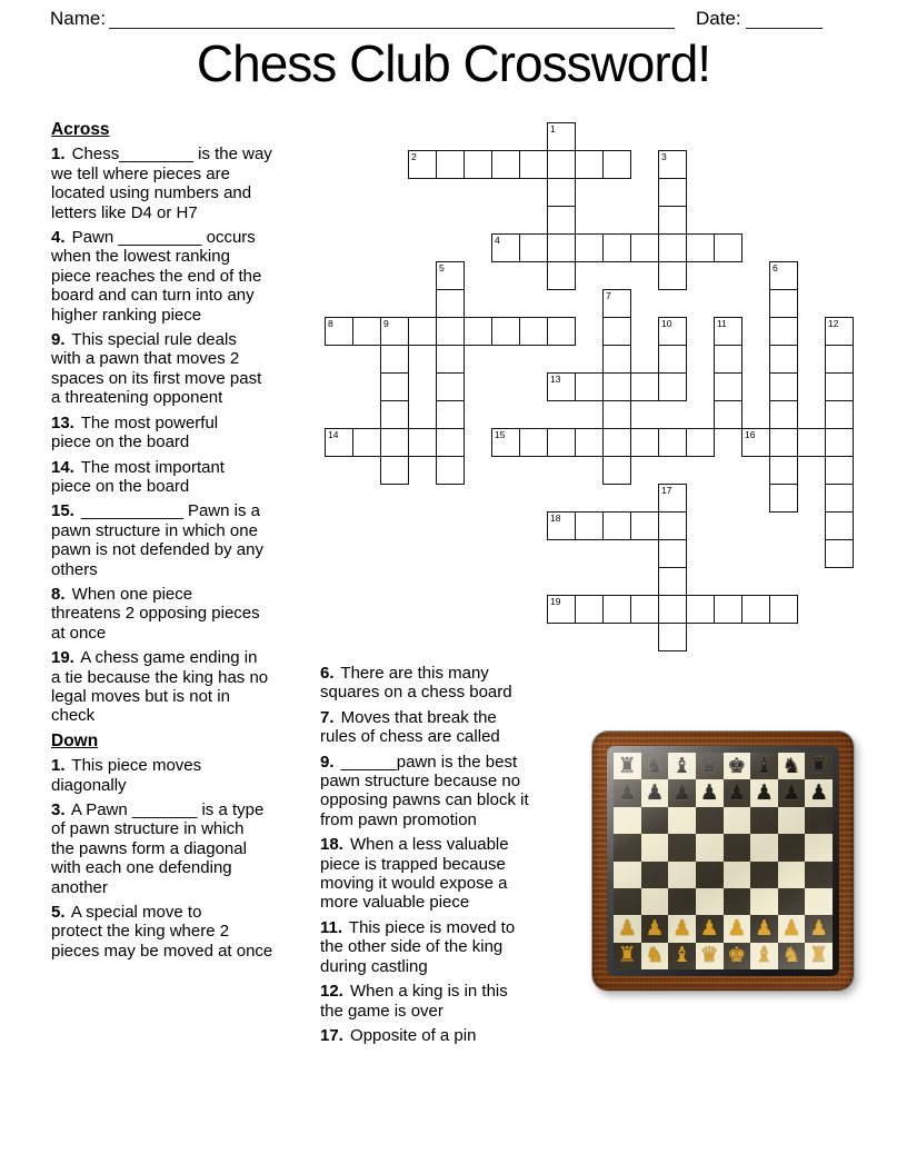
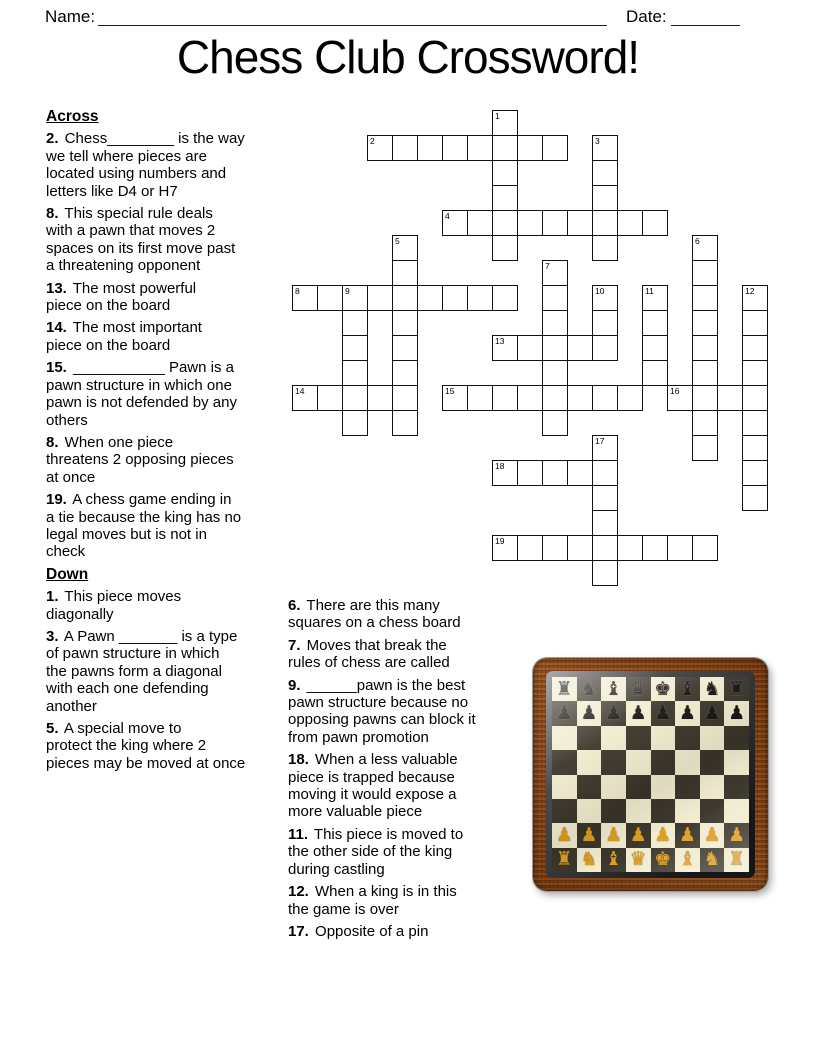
  Name:
  Date:
  Chess Club Crossword!
  Across
- 1. Chess________ is the way
+ 2. Chess________ is the way
  we tell where pieces are
  located using numbers and
  letters like D4 or H7
- 4. Pawn _________ occurs
- when the lowest ranking
- piece reaches the end of the
- board and can turn into any
- higher ranking piece
- 9. This special rule deals
+ 8. This special rule deals
  with a pawn that moves 2
  spaces on its first move past
  a threatening opponent
  13. The most powerful
  piece on the board
  14. The most important
  piece on the board
  15. ___________ Pawn is a
  pawn structure in which one
  pawn is not defended by any
  others
  8. When one piece
  threatens 2 opposing pieces
  at once
  19. A chess game ending in
  a tie because the king has no
  legal moves but is not in
  check
  Down
  1. This piece moves
  diagonally
  3. A Pawn _______ is a type
  of pawn structure in which
  the pawns form a diagonal
  with each one defending
  another
  5. A special move to
  protect the king where 2
  pieces may be moved at once
  6. There are this many
  squares on a chess board
  7. Moves that break the
  rules of chess are called
  9. ______pawn is the best
  pawn structure because no
  opposing pawns can block it
  from pawn promotion
  18. When a less valuable
  piece is trapped because
  moving it would expose a
  more valuable piece
  11. This piece is moved to
  the other side of the king
  during castling
  12. When a king is in this
  the game is over
  17. Opposite of a pin
  1
  2
  3
  4
  5
  6
  7
  8
  9
  10
  11
  12
  13
  14
  15
  16
  17
  18
  19
